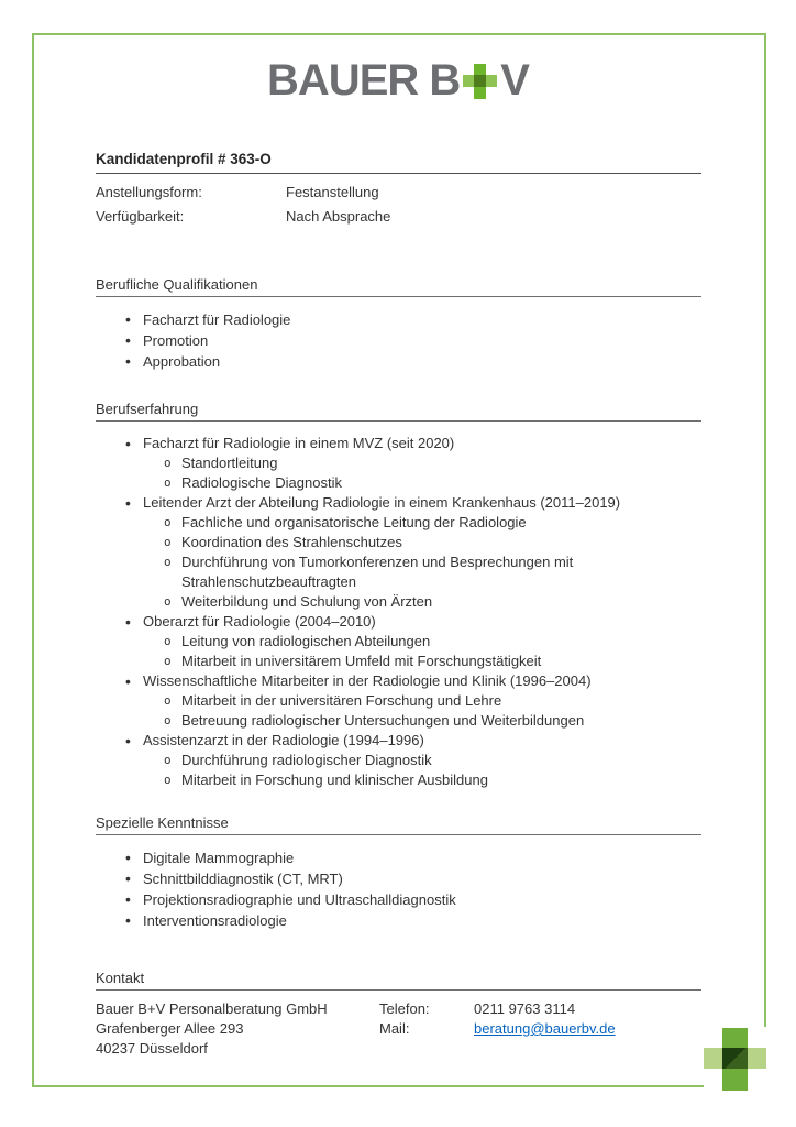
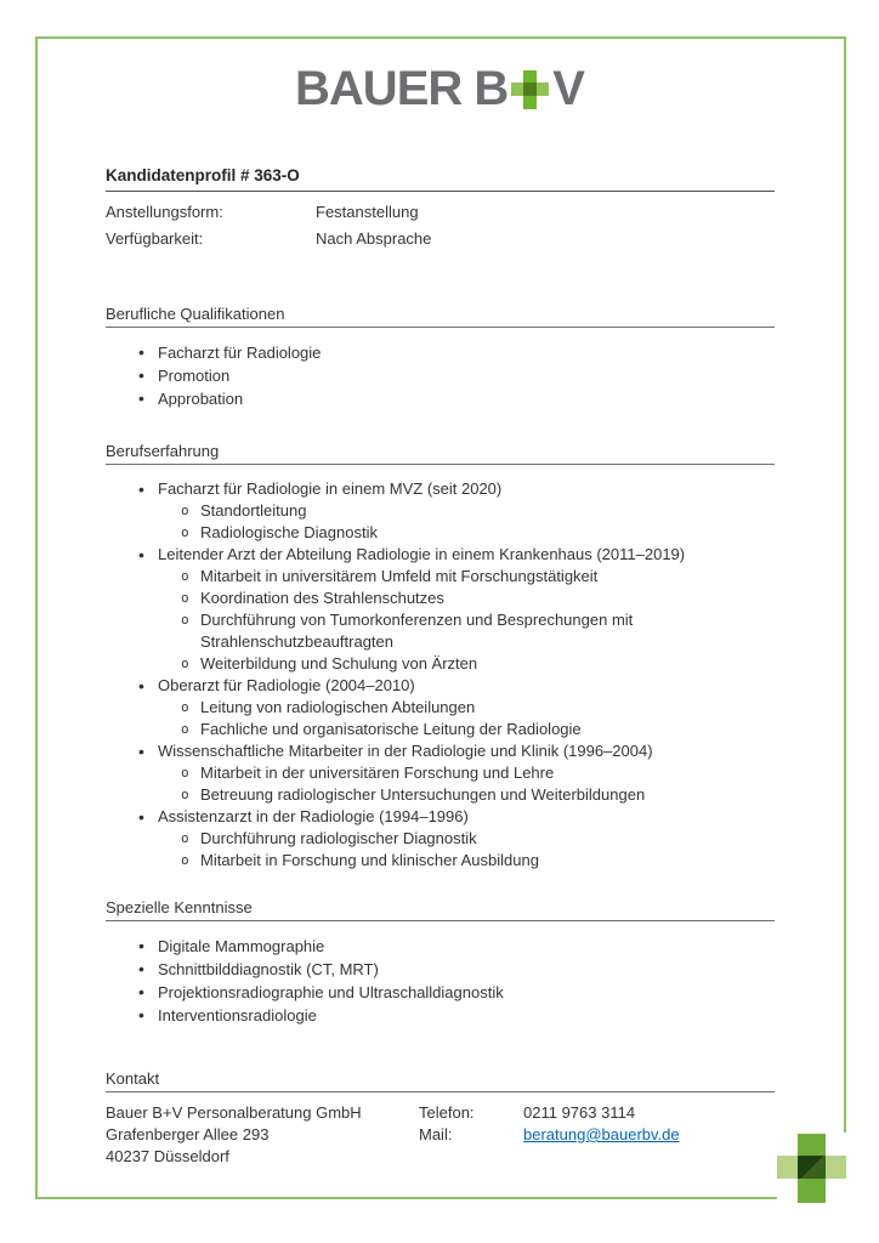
  BAUER B
  V
  Kandidatenprofil # 363-O
  Anstellungsform:
  Festanstellung
  Verfügbarkeit:
  Nach Absprache
  Berufliche Qualifikationen
  Facharzt für Radiologie
  Promotion
  Approbation
  Berufserfahrung
  Facharzt für Radiologie in einem MVZ (seit 2020)
  Standortleitung
  Radiologische Diagnostik
  Leitender Arzt der Abteilung Radiologie in einem Krankenhaus (2011–2019)
- Fachliche und organisatorische Leitung der Radiologie
+ Mitarbeit in universitärem Umfeld mit Forschungstätigkeit
  Koordination des Strahlenschutzes
  Durchführung von Tumorkonferenzen und Besprechungen mit
  Strahlenschutzbeauftragten
  Weiterbildung und Schulung von Ärzten
  Oberarzt für Radiologie (2004–2010)
  Leitung von radiologischen Abteilungen
- Mitarbeit in universitärem Umfeld mit Forschungstätigkeit
+ Fachliche und organisatorische Leitung der Radiologie
  Wissenschaftliche Mitarbeiter in der Radiologie und Klinik (1996–2004)
  Mitarbeit in der universitären Forschung und Lehre
  Betreuung radiologischer Untersuchungen und Weiterbildungen
  Assistenzarzt in der Radiologie (1994–1996)
  Durchführung radiologischer Diagnostik
  Mitarbeit in Forschung und klinischer Ausbildung
  Spezielle Kenntnisse
  Digitale Mammographie
  Schnittbilddiagnostik (CT, MRT)
  Projektionsradiographie und Ultraschalldiagnostik
  Interventionsradiologie
  Kontakt
  Bauer B+V Personalberatung GmbH
  Grafenberger Allee 293
  40237 Düsseldorf
  Telefon:
  Mail:
  0211 9763 3114
  beratung@bauerbv.de
